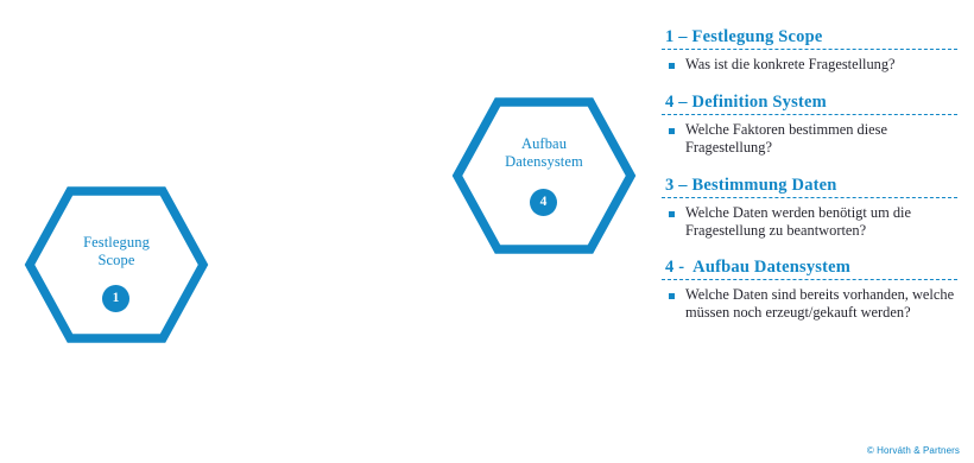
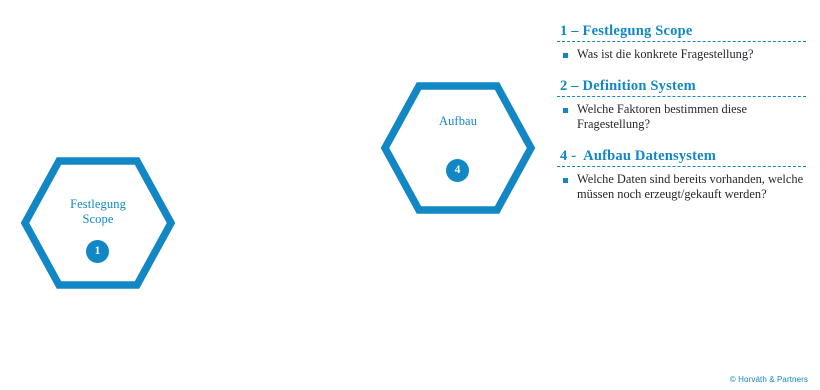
  Festlegung
  Scope
  1
  Aufbau
- Datensystem
  4
  1 – Festlegung Scope
  Was ist die konkrete Fragestellung?
- 4 – Definition System
+ 2 – Definition System
  Welche Faktoren bestimmen diese Fragestellung?
- 3 – Bestimmung Daten
- Welche Daten werden benötigt um die Fragestellung zu beantworten?
  4 - Aufbau Datensystem
  Welche Daten sind bereits vorhanden, welche müssen noch erzeugt/gekauft werden?
  © Horváth & Partners
